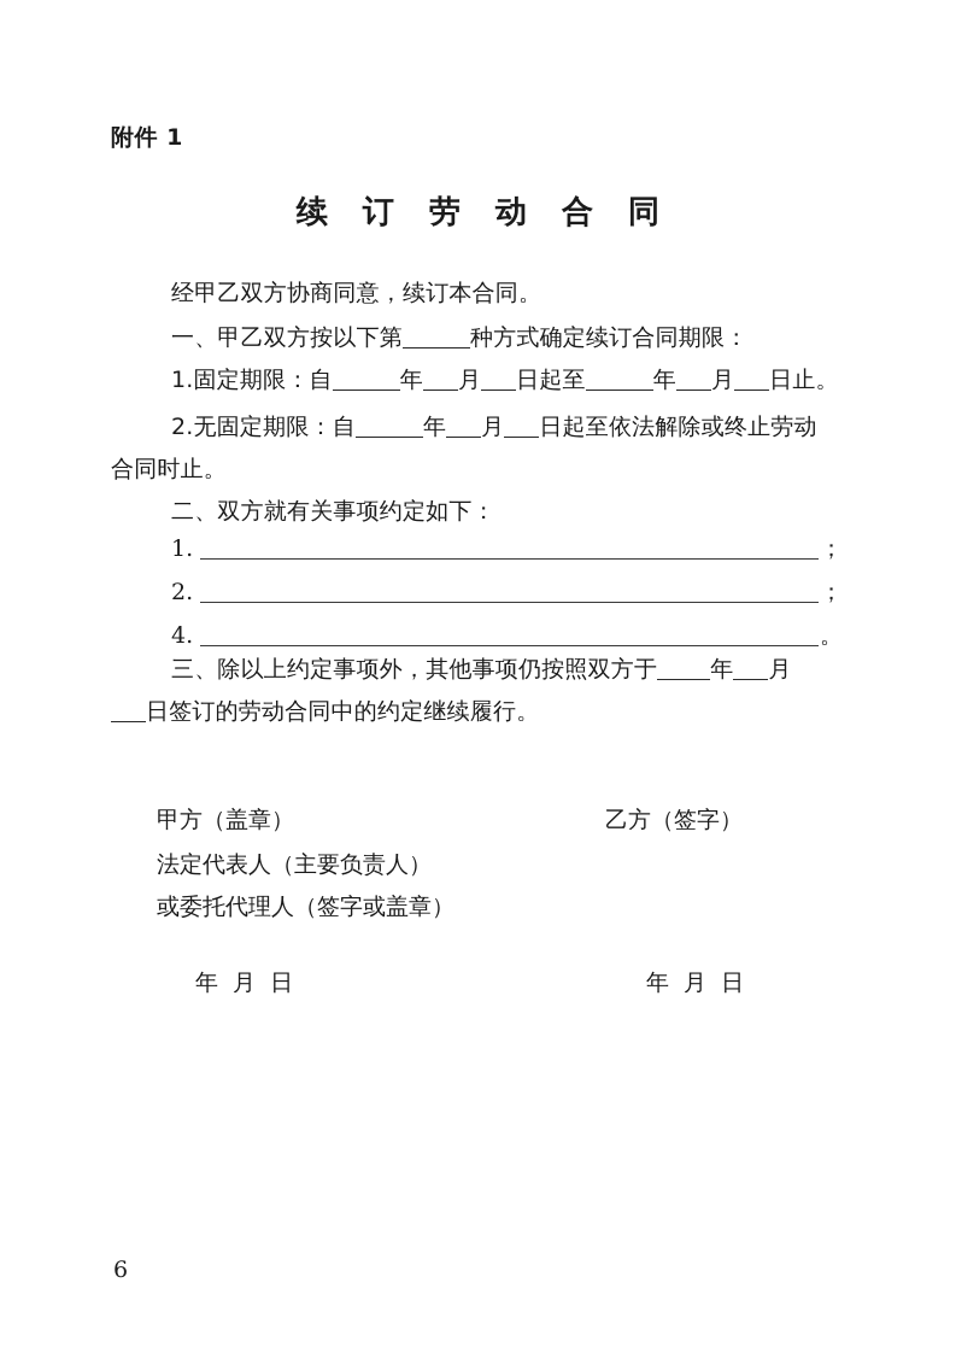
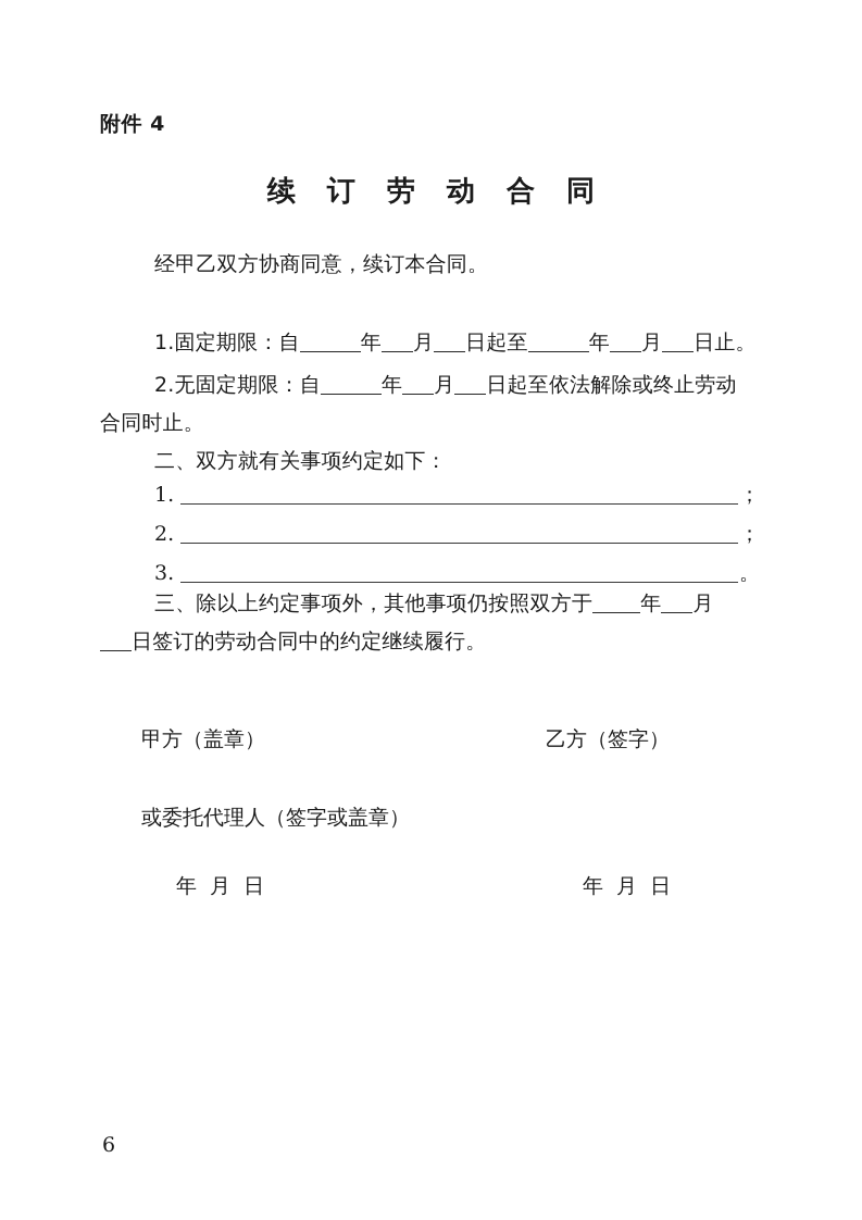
- 附件 1
+ 附件 4
  续 订 劳 动 合 同
  经甲乙双方协商同意，续订本合同。
- 一、甲乙双方按以下第 种方式确定续订合同期限：
  1.固定期限：自 年 月 日起至 年 月 日止。
  2.无固定期限：自 年 月 日起至依法解除或终止劳动
  合同时止。
  二、双方就有关事项约定如下：
  1. ；
  2. ；
- 4. 。
+ 3. 。
  三、除以上约定事项外，其他事项仍按照双方于 年 月
  日签订的劳动合同中的约定继续履行。
  甲方（盖章）
  乙方（签字）
- 法定代表人（主要负责人）
  或委托代理人（签字或盖章）
  年 月 日
  年 月 日
  6
